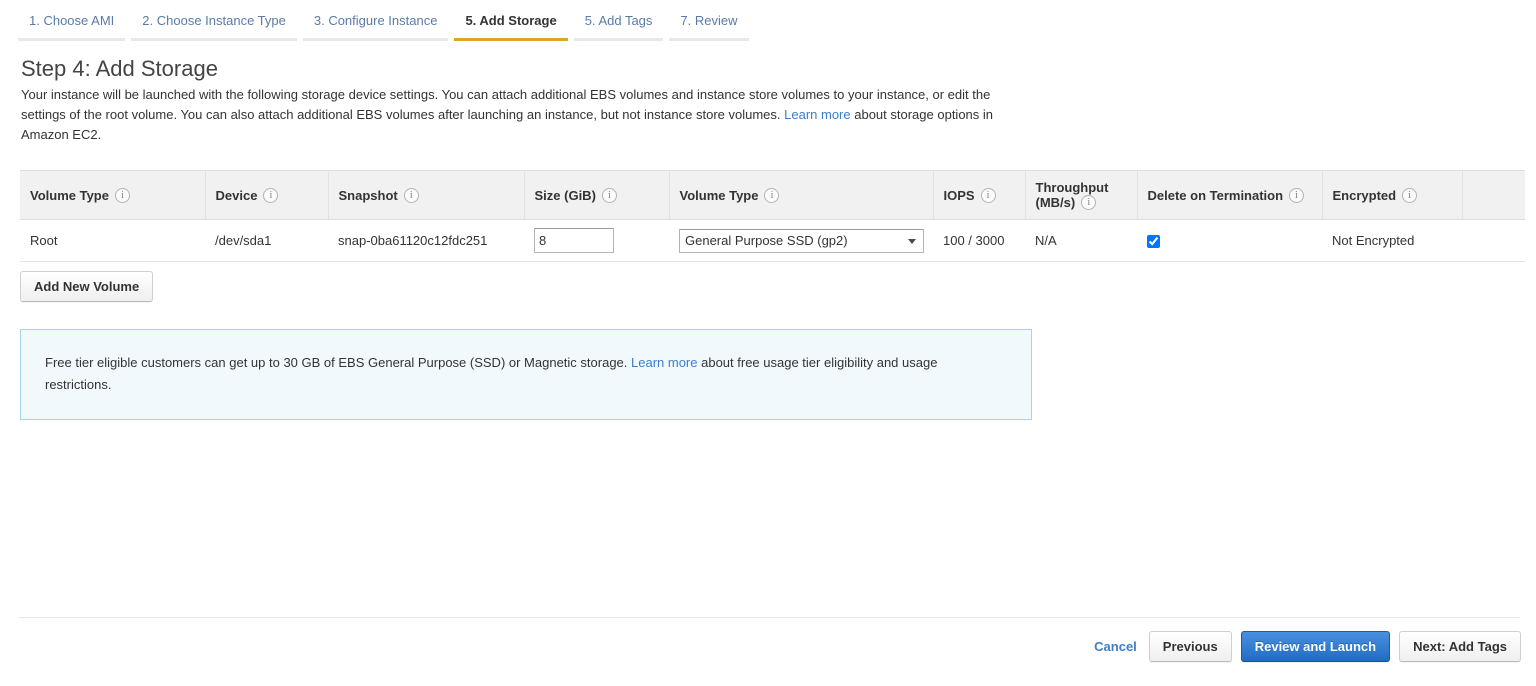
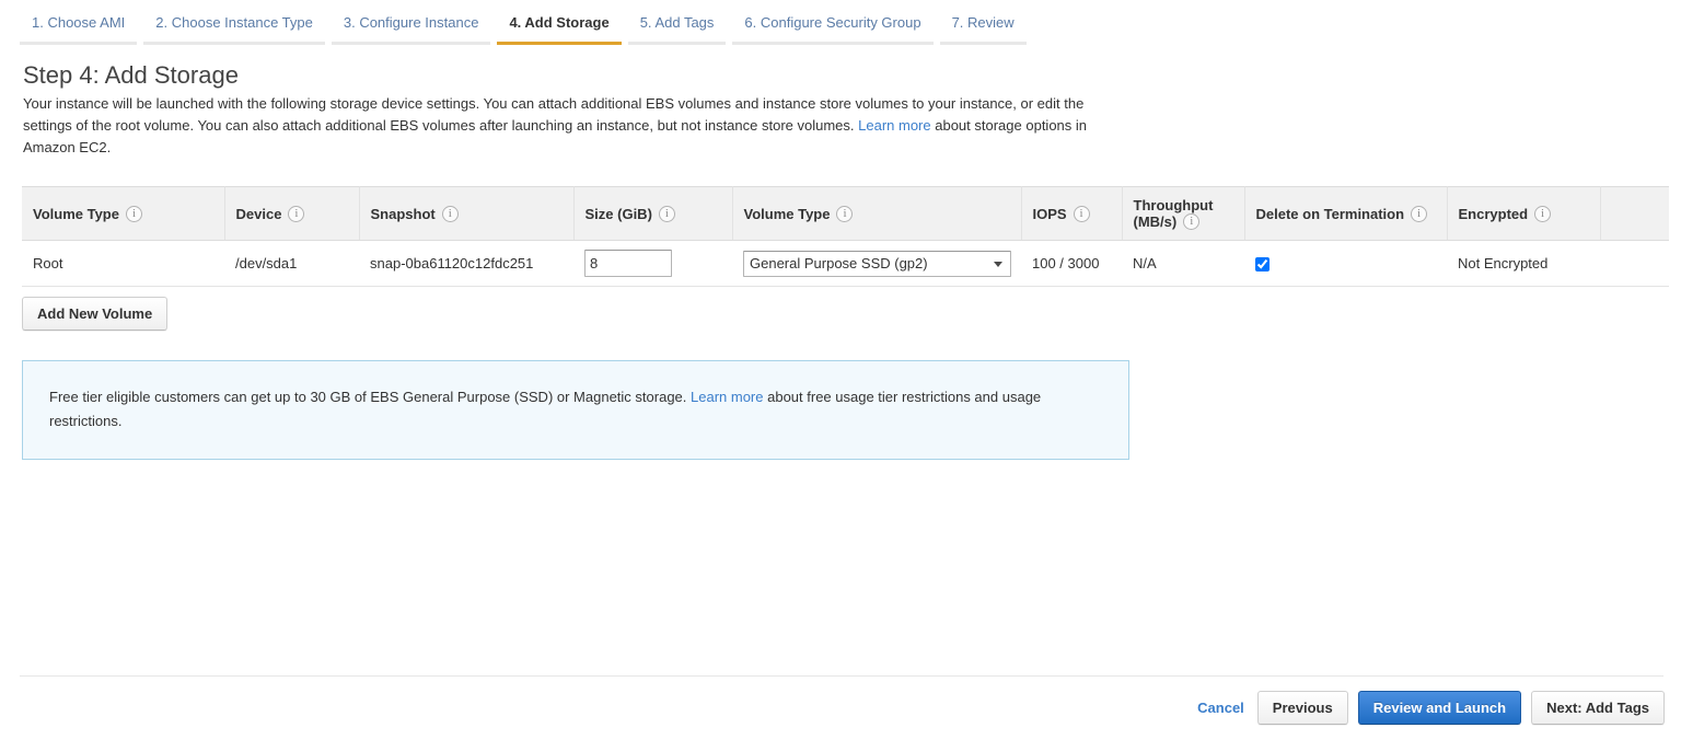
  1. Choose AMI
  2. Choose Instance Type
  3. Configure Instance
- 5. Add Storage
+ 4. Add Storage
  5. Add Tags
+ 6. Configure Security Group
  7. Review
  Step 4: Add Storage
  Your instance will be launched with the following storage device settings. You can attach additional EBS volumes and instance store volumes to your instance, or edit the settings of the root volume. You can also attach additional EBS volumes after launching an instance, but not instance store volumes. Learn more about storage options in Amazon EC2.
  Volume Type	Device	Snapshot	Size (GiB)	Volume Type	IOPS	Throughput (MB/s)	Delete on Termination	Encrypted
  Root	/dev/sda1	snap-0ba61120c12fdc251	8	General Purpose SSD (gp2)	100 / 3000	N/A		Not Encrypted
  Add New Volume
- Free tier eligible customers can get up to 30 GB of EBS General Purpose (SSD) or Magnetic storage. Learn more about free usage tier eligibility and usage restrictions.
+ Free tier eligible customers can get up to 30 GB of EBS General Purpose (SSD) or Magnetic storage. Learn more about free usage tier restrictions and usage restrictions.
  Cancel
  Previous
  Review and Launch
  Next: Add Tags
